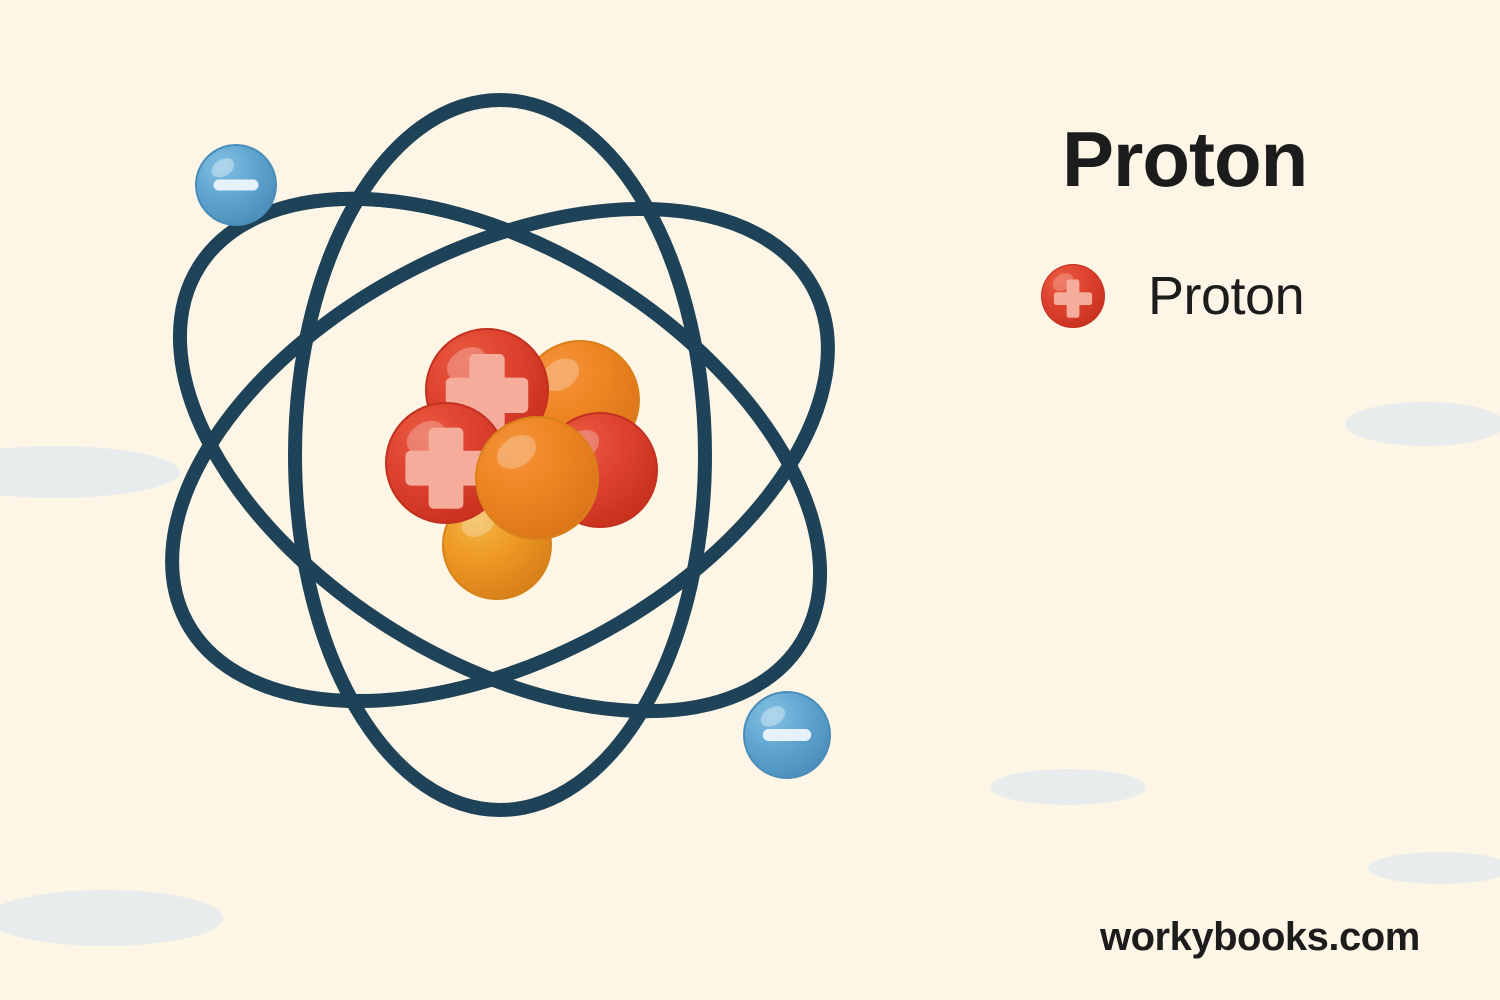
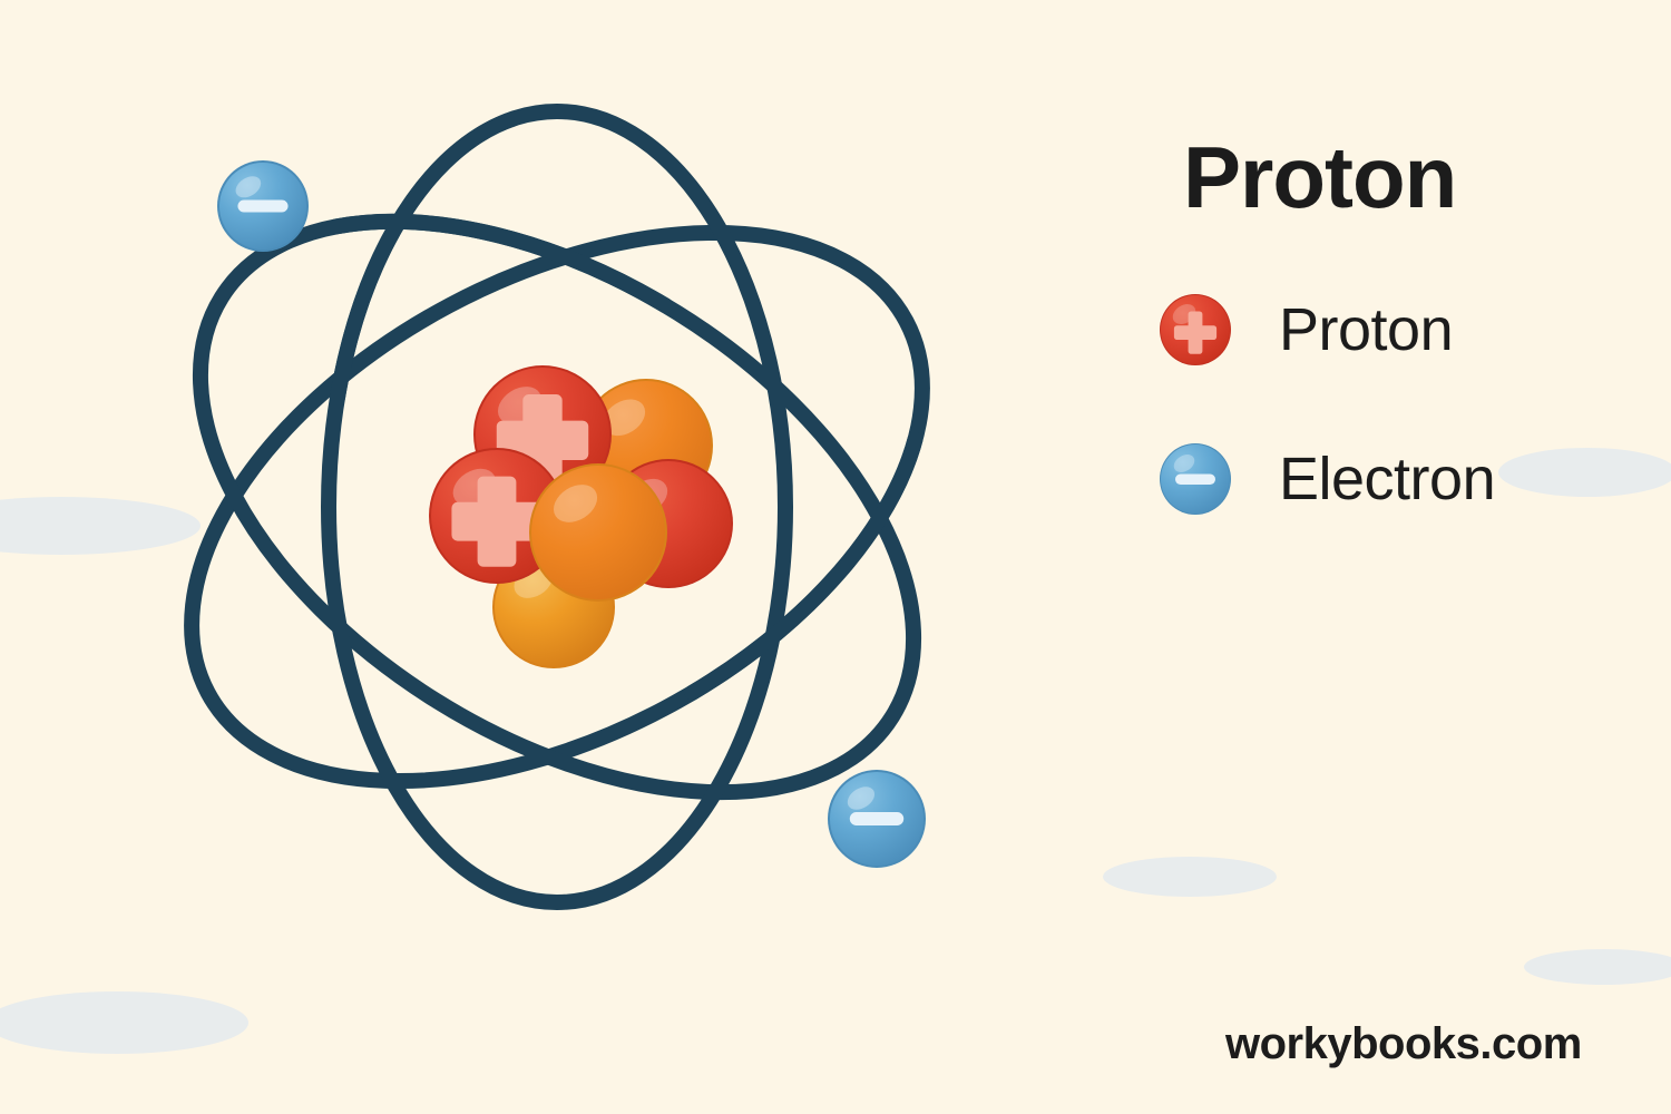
  Proton
  Proton
+ Electron
  workybooks.com
